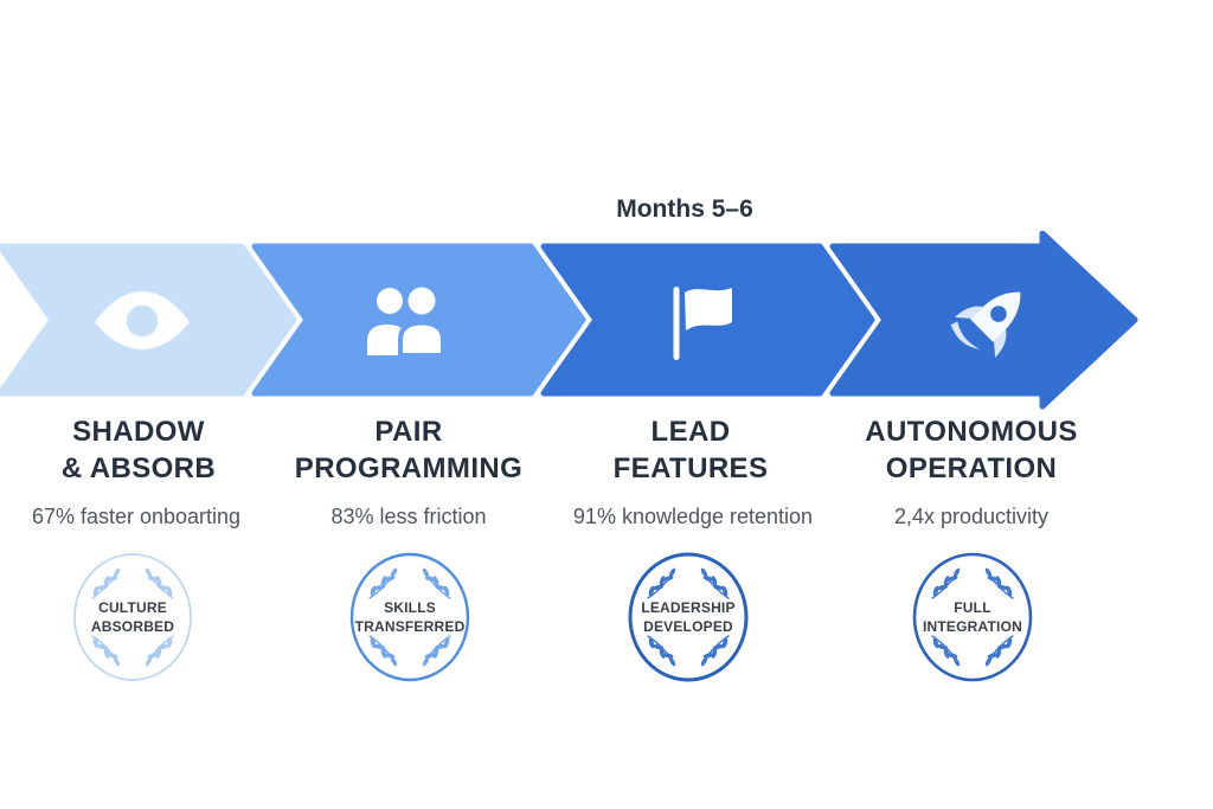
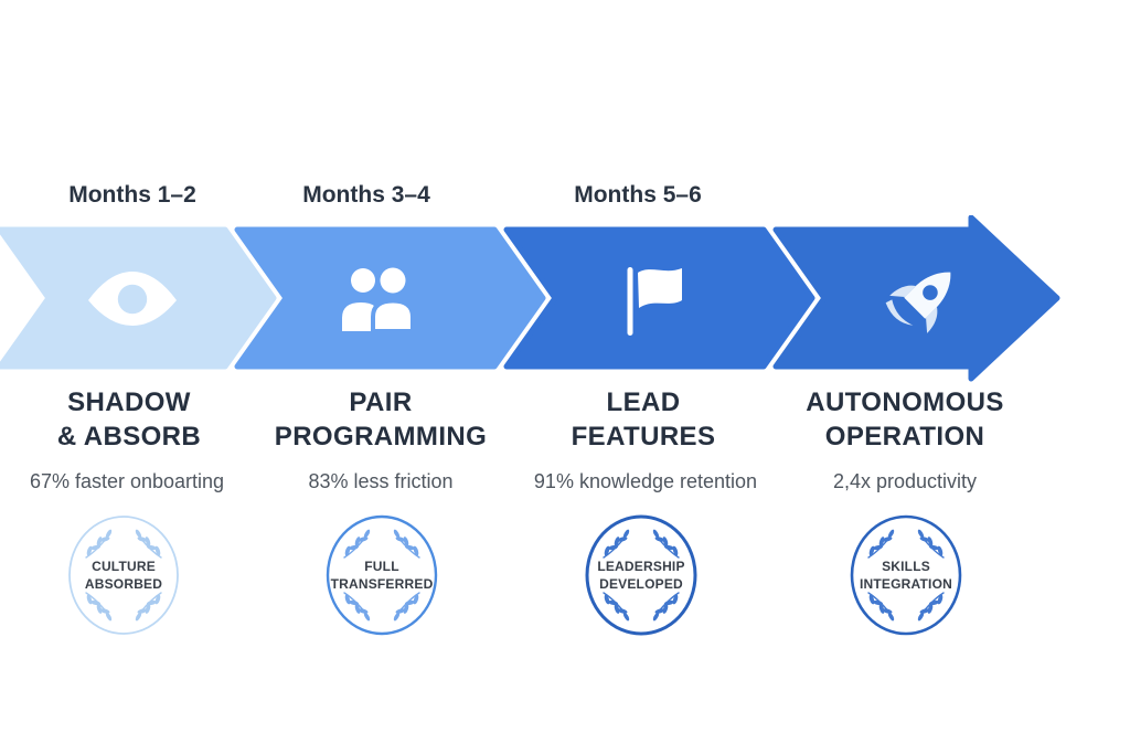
+ Months 1–2
+ Months 3–4
  Months 5–6
  SHADOW
  & ABSORB
  PAIR
  PROGRAMMING
  LEAD
  FEATURES
  AUTONOMOUS
  OPERATION
  67% faster onboarting
  83% less friction
  91% knowledge retention
  2,4x productivity
  CULTURE
  ABSORBED
- SKILLS
+ FULL
  TRANSFERRED
  LEADERSHIP
  DEVELOPED
- FULL
+ SKILLS
  INTEGRATION
